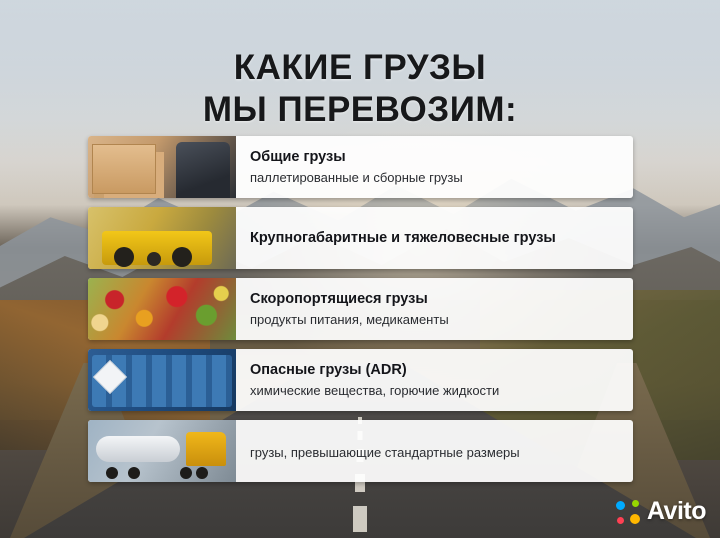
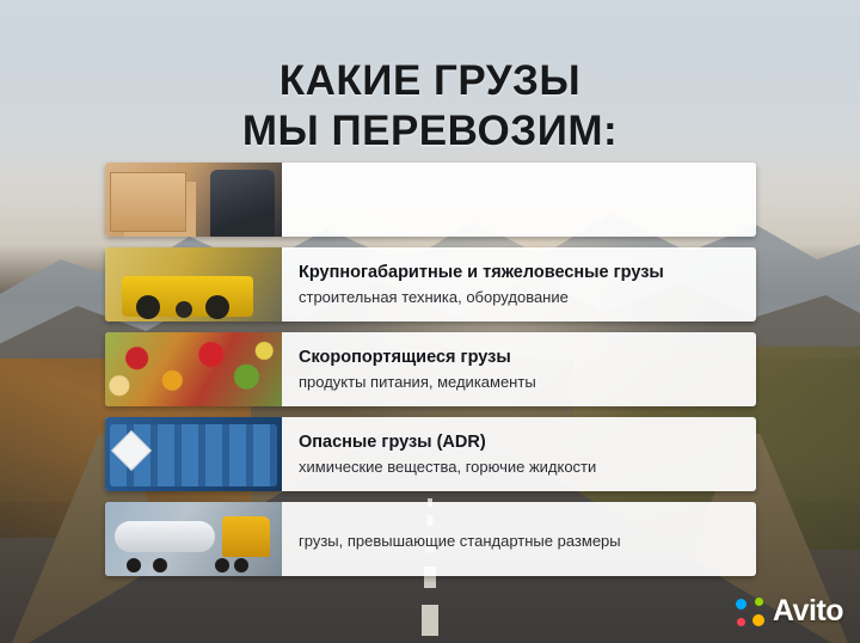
  КАКИЕ ГРУЗЫ
  МЫ ПЕРЕВОЗИМ:
- Общие грузы
- паллетированные и сборные грузы
  Крупногабаритные и тяжеловесные грузы
+ строительная техника, оборудование
  Скоропортящиеся грузы
  продукты питания, медикаменты
  Опасные грузы (ADR)
  химические вещества, горючие жидкости
  грузы, превышающие стандартные размеры
  Avito
